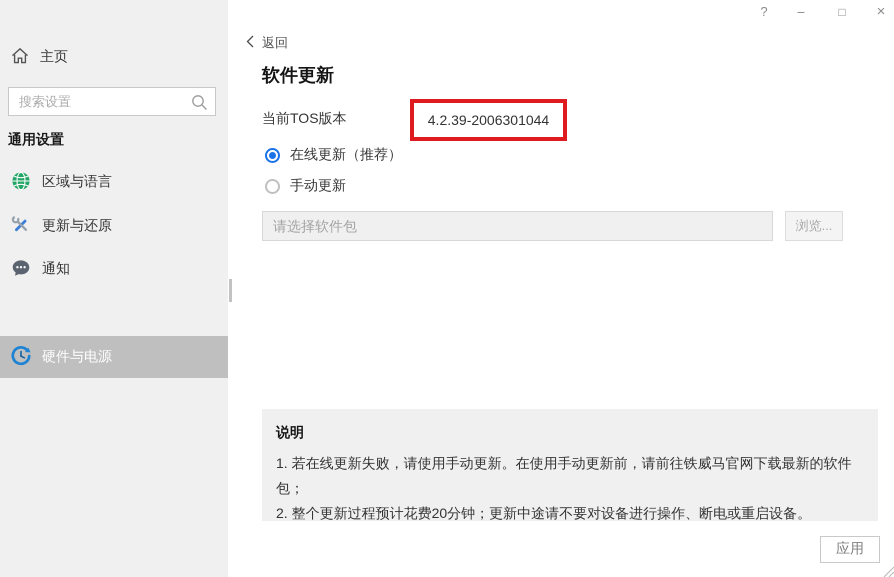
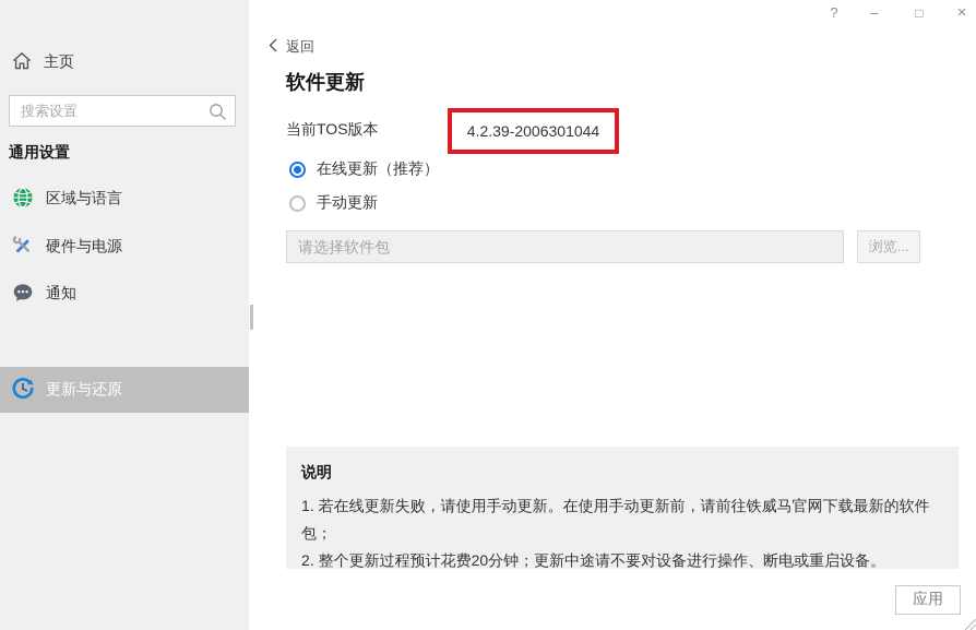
  主页
  搜索设置
  通用设置
  区域与语言
- 更新与还原
+ 硬件与电源
  通知
- 硬件与电源
+ 更新与还原
  ?
  −
  □
  ×
  返回
  软件更新
  当前TOS版本
  4.2.39-2006301044
  在线更新（推荐）
  手动更新
  请选择软件包
  浏览...
  说明
  1. 若在线更新失败，请使用手动更新。在使用手动更新前，请前往铁威马官网下载最新的软件包；
  2. 整个更新过程预计花费20分钟；更新中途请不要对设备进行操作、断电或重启设备。
  应用
